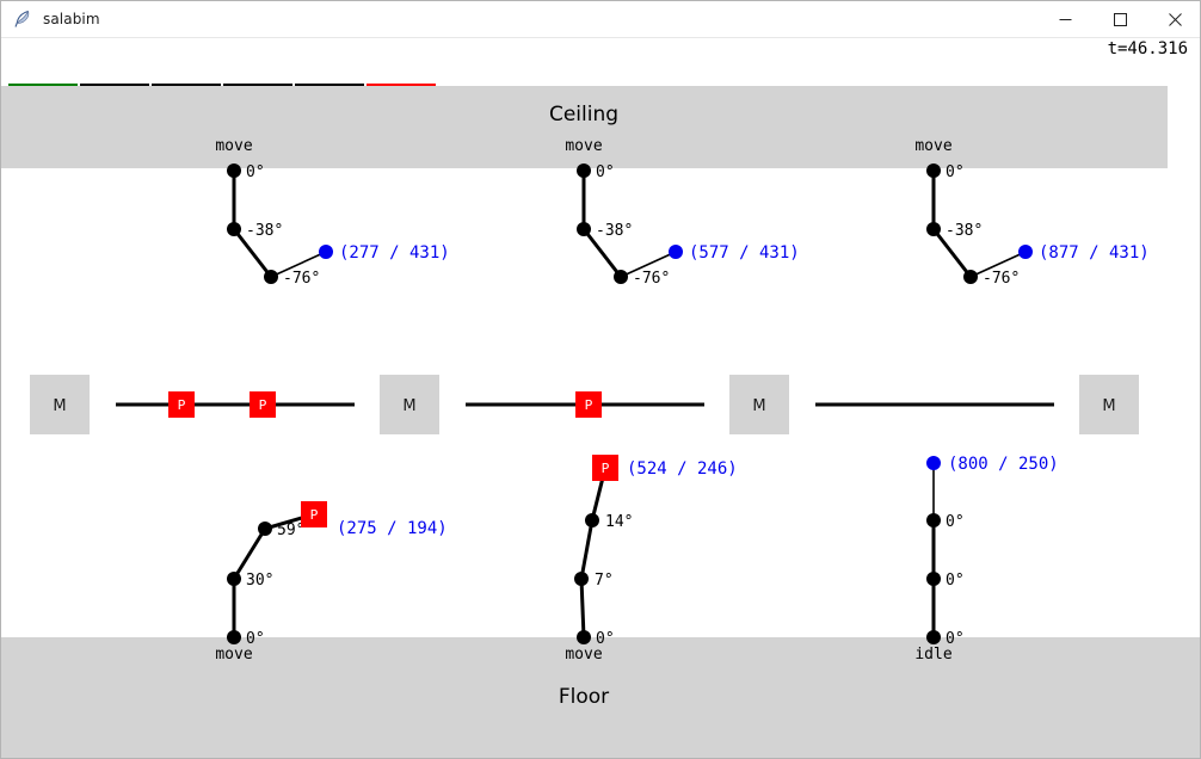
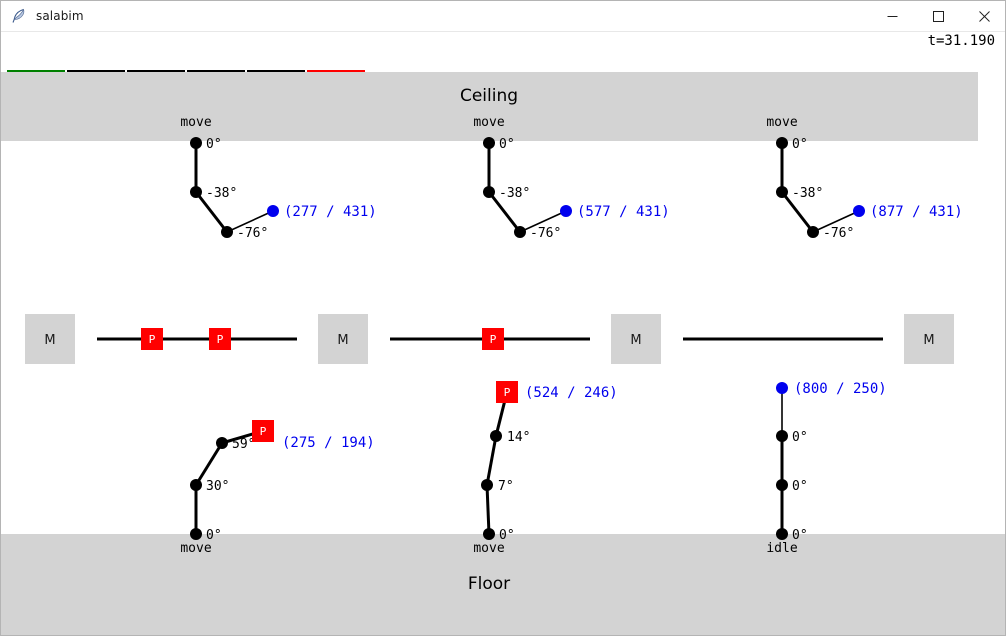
  salabim
- t=46.316
+ t=31.190
  Ceiling
  Floor
  0°
  -38°
  -76°
  (277 / 431)
  move
  0°
  -38°
  -76°
  (577 / 431)
  move
  0°
  -38°
  -76°
  (877 / 431)
  move
  0°
  30°
  59°
  P
  (275 / 194)
  move
  0°
  7°
  14°
  P
  (524 / 246)
  move
  0°
  0°
  0°
  (800 / 250)
  idle
  M
  M
  M
  M
  P
  P
  P
